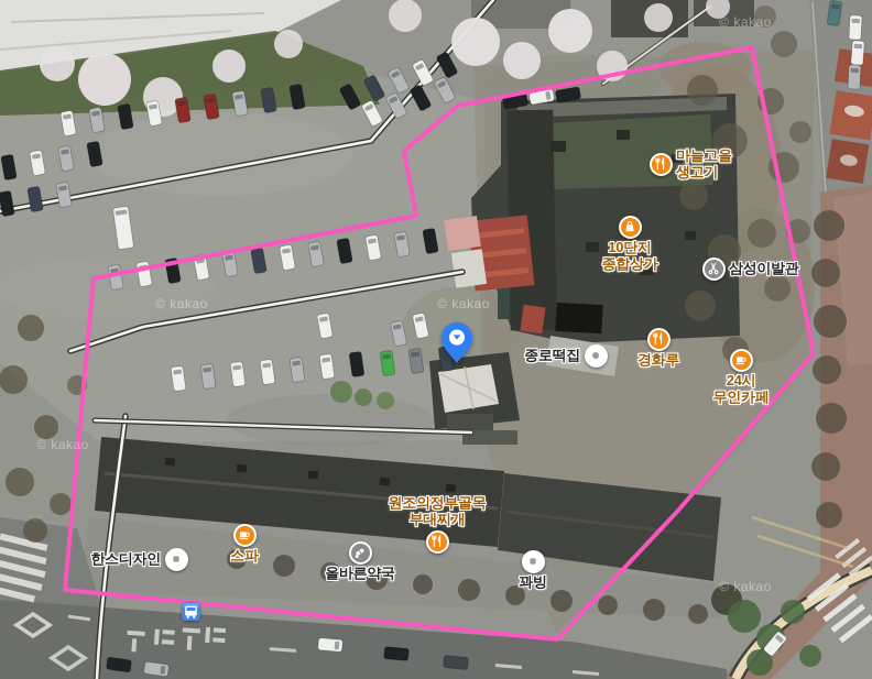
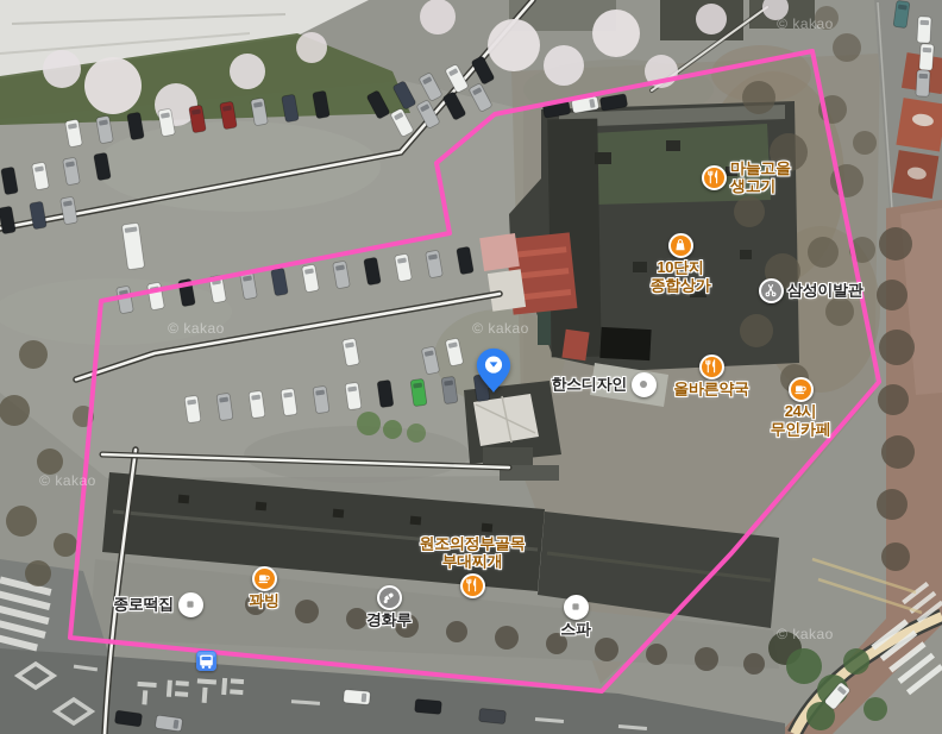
  © kakao
  © kakao
  © kakao
  © kakao
  © kakao
  마늘고을
  생고기
  10단지
  종합상가
  삼성이발관
- 종로떡집
+ 한스디자인
- 경화루
+ 올바른약국
  24시
  무인카페
  원조의정부골목
  부대찌개
- 한스디자인
+ 종로떡집
- 스파
+ 꽈빙
- 올바른약국
+ 경화루
- 꽈빙
+ 스파
